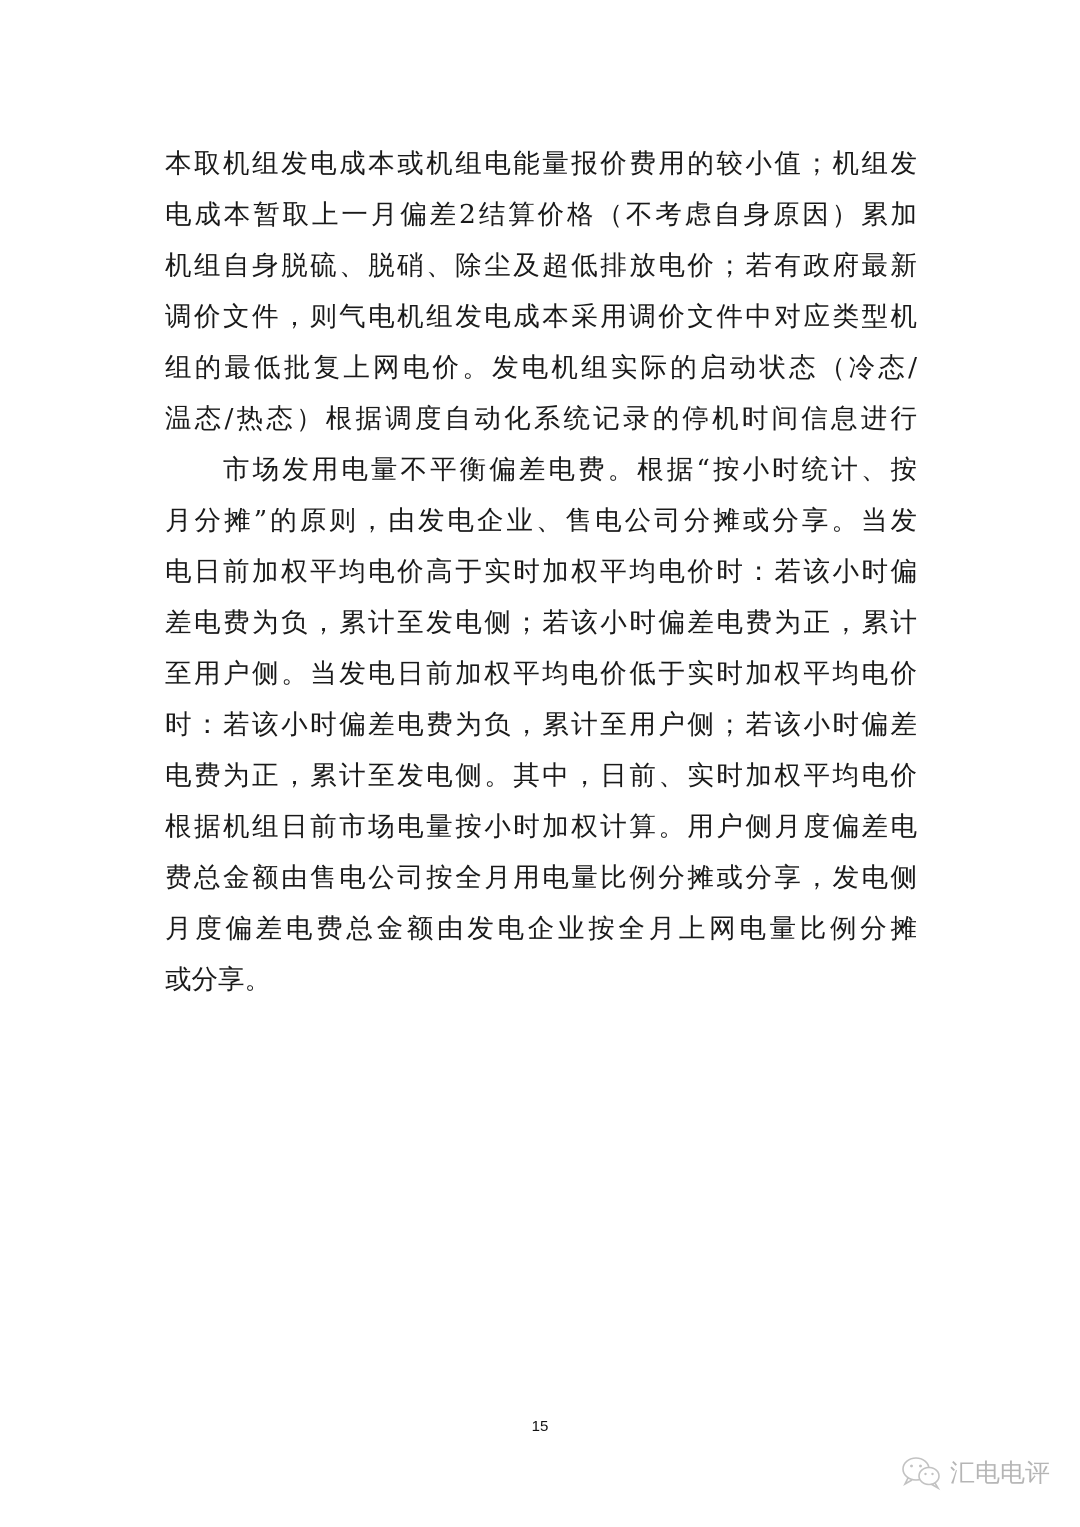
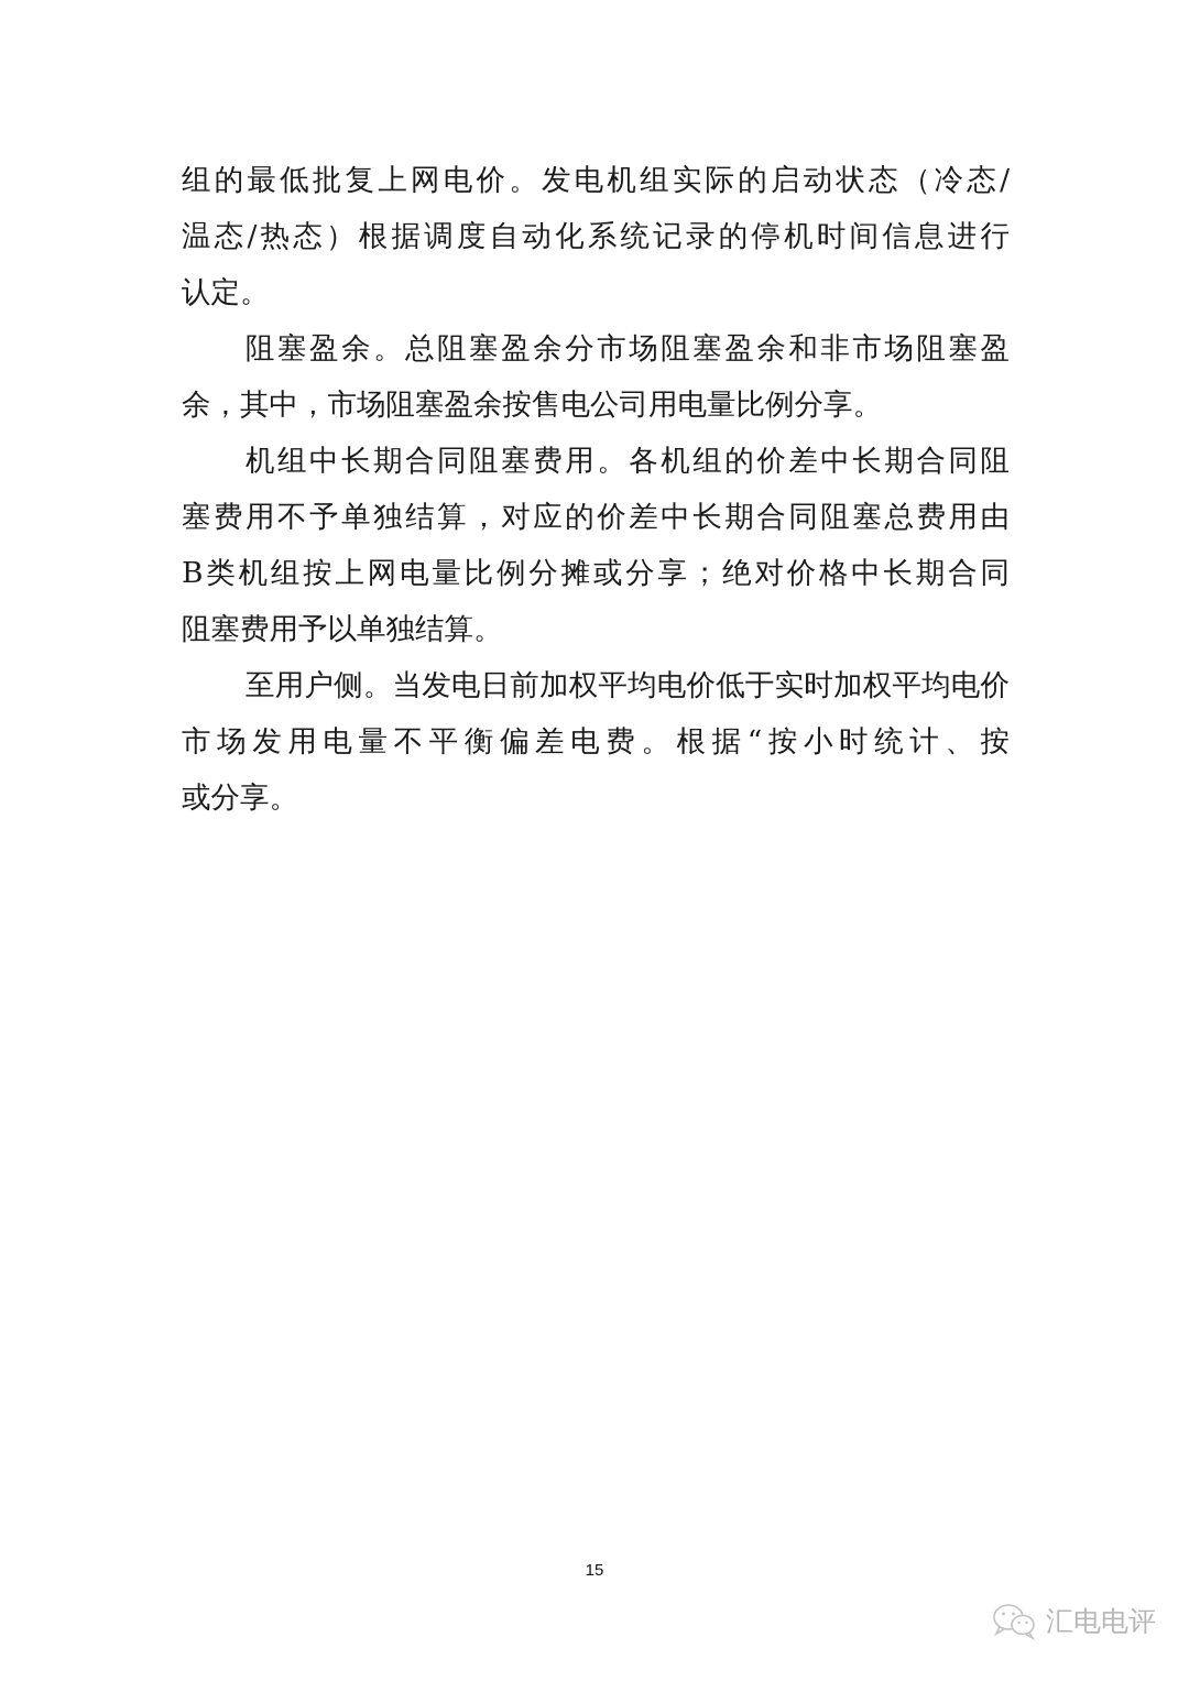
- 本取机组发电成本或机组电能量报价费用的较小值；机组发
- 电成本暂取上一月偏差2结算价格（不考虑自身原因）累加
- 机组自身脱硫、脱硝、除尘及超低排放电价；若有政府最新
- 调价文件，则气电机组发电成本采用调价文件中对应类型机
  组的最低批复上网电价。发电机组实际的启动状态（冷态/
  温态/热态）根据调度自动化系统记录的停机时间信息进行
+ 认定。
+ 阻塞盈余。总阻塞盈余分市场阻塞盈余和非市场阻塞盈
+ 余，其中，市场阻塞盈余按售电公司用电量比例分享。
+ 机组中长期合同阻塞费用。各机组的价差中长期合同阻
+ 塞费用不予单独结算，对应的价差中长期合同阻塞总费用由
+ B类机组按上网电量比例分摊或分享；绝对价格中长期合同
+ 阻塞费用予以单独结算。
- 市场发用电量不平衡偏差电费。根据“按小时统计、按
+ 至用户侧。当发电日前加权平均电价低于实时加权平均电价
- 月分摊”的原则，由发电企业、售电公司分摊或分享。当发
- 电日前加权平均电价高于实时加权平均电价时：若该小时偏
- 差电费为负，累计至发电侧；若该小时偏差电费为正，累计
- 至用户侧。当发电日前加权平均电价低于实时加权平均电价
+ 市场发用电量不平衡偏差电费。根据“按小时统计、按
- 时：若该小时偏差电费为负，累计至用户侧；若该小时偏差
- 电费为正，累计至发电侧。其中，日前、实时加权平均电价
- 根据机组日前市场电量按小时加权计算。用户侧月度偏差电
- 费总金额由售电公司按全月用电量比例分摊或分享，发电侧
- 月度偏差电费总金额由发电企业按全月上网电量比例分摊
  或分享。
  15
  汇电电评
